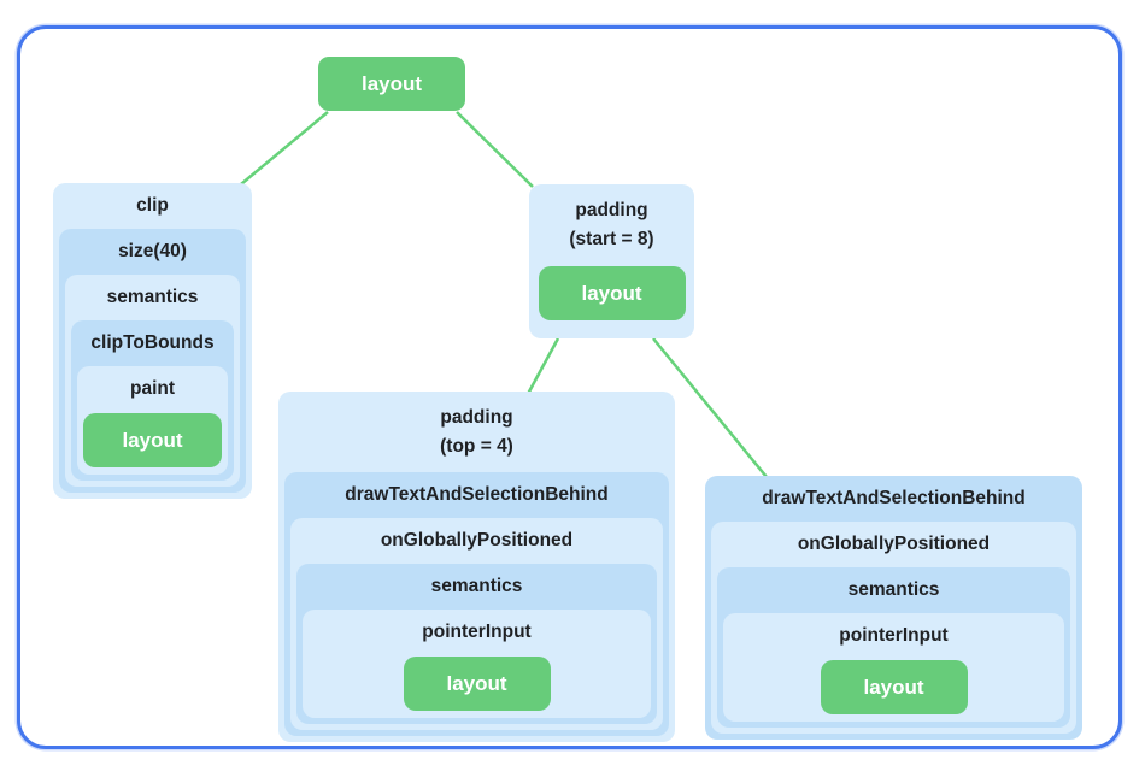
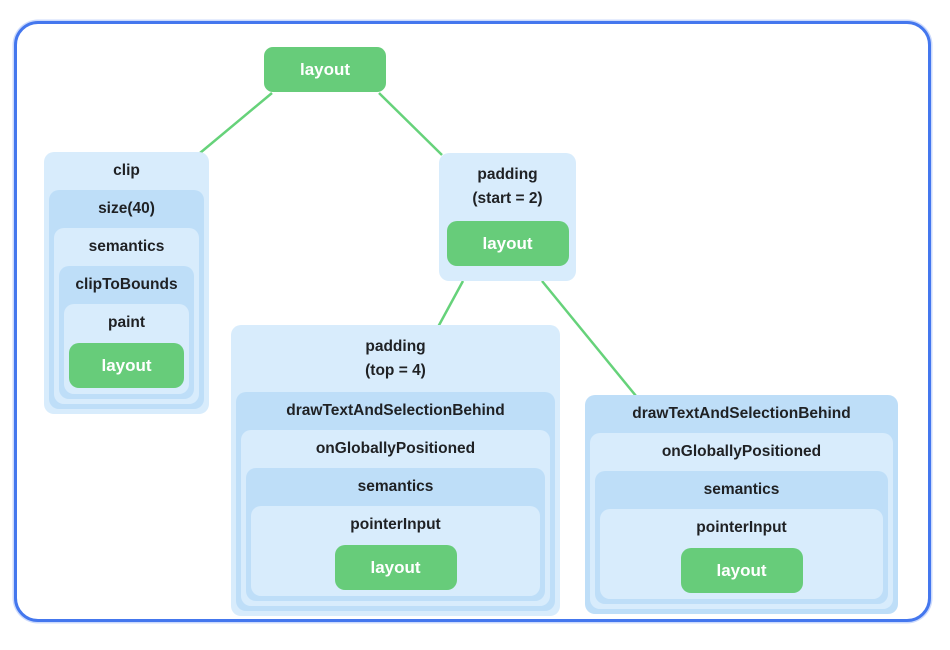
  layout
  clip
  size(40)
  semantics
  clipToBounds
  paint
  layout
  padding
- (start = 8)
+ (start = 2)
  layout
  padding
  (top = 4)
  drawTextAndSelectionBehind
  onGloballyPositioned
  semantics
  pointerInput
  layout
  drawTextAndSelectionBehind
  onGloballyPositioned
  semantics
  pointerInput
  layout
